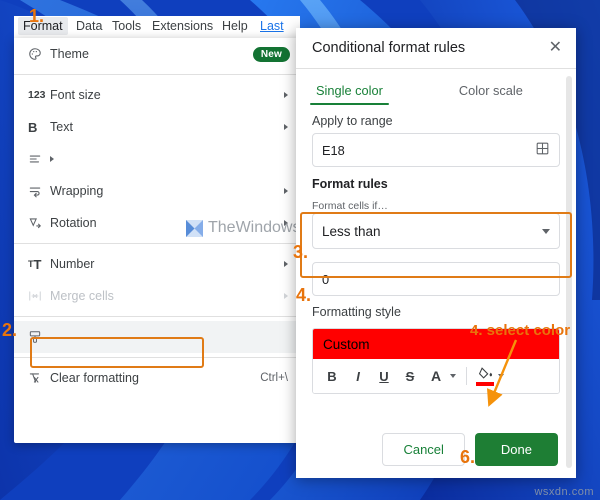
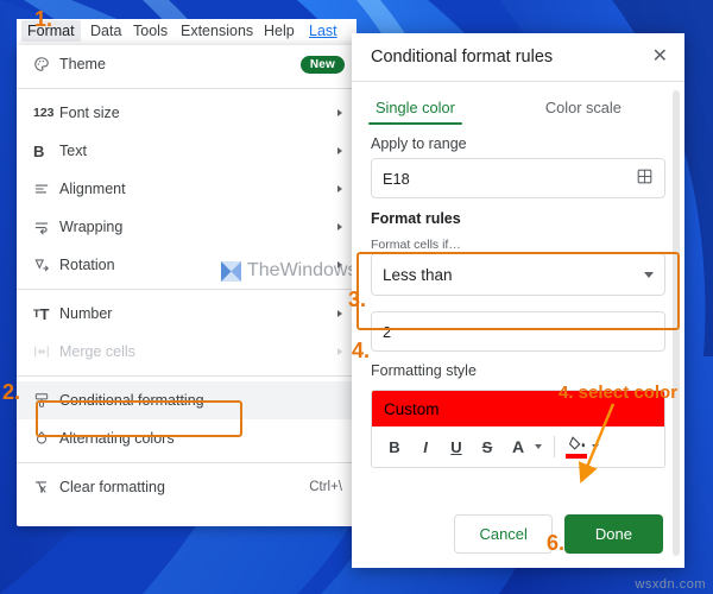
  Format
  Data
  Tools
  Extensions
  Help
  Last
  Theme
  New
  123
  Font size
  B
  Text
+ Alignment
  Wrapping
  Rotation
  T
  T
  Number
  Merge cells
+ Conditional formatting
+ Alternating colors
  Clear formatting
  Ctrl+\
  Conditional format rules
  ✕
  Single color
  Color scale
  Apply to range
  E18
  Format rules
  Format cells if…
  Less than
- 0
+ 2
  Formatting style
  Custom
  B
  I
  U
  S
  A
  Cancel
  Done
  1.
  2.
  3.
  4.
  4. select color
  6.
  wsxdn.com
